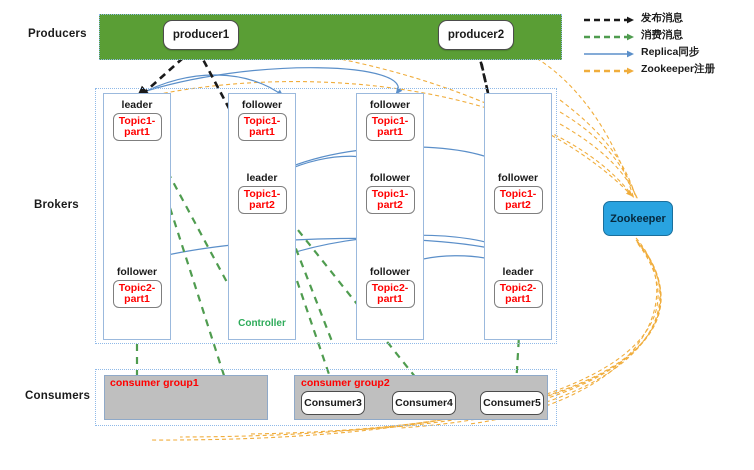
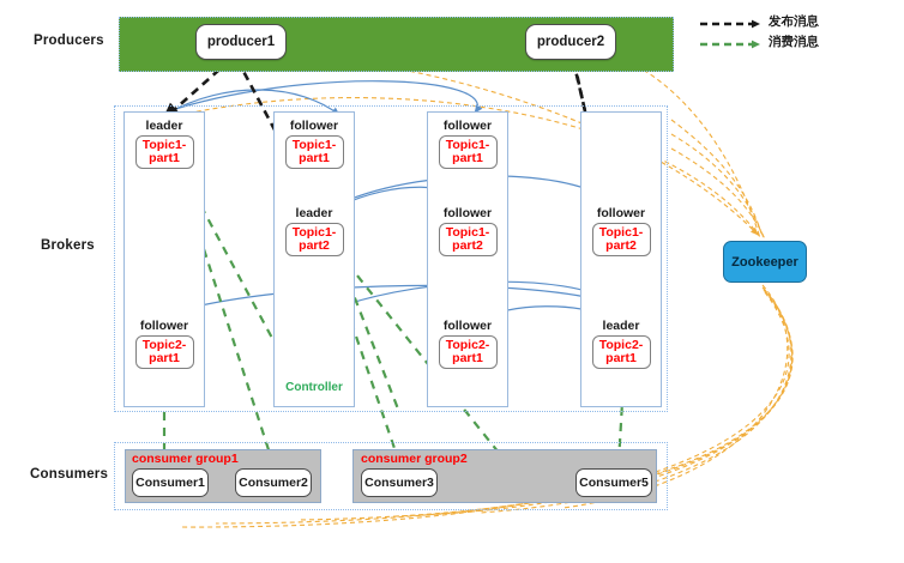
  Producers
  Brokers
  Consumers
  producer1
  producer2
  leader
  Topic1-
  part1
  follower
  Topic2-
  part1
  follower
  Topic1-
  part1
  leader
  Topic1-
  part2
  Controller
  follower
  Topic1-
  part1
  follower
  Topic1-
  part2
  follower
  Topic2-
  part1
  follower
  Topic1-
  part2
  leader
  Topic2-
  part1
  consumer group1
+ Consumer1
+ Consumer2
  consumer group2
  Consumer3
- Consumer4
  Consumer5
  Zookeeper
  发布消息
  消费消息
- Replica同步
- Zookeeper注册
